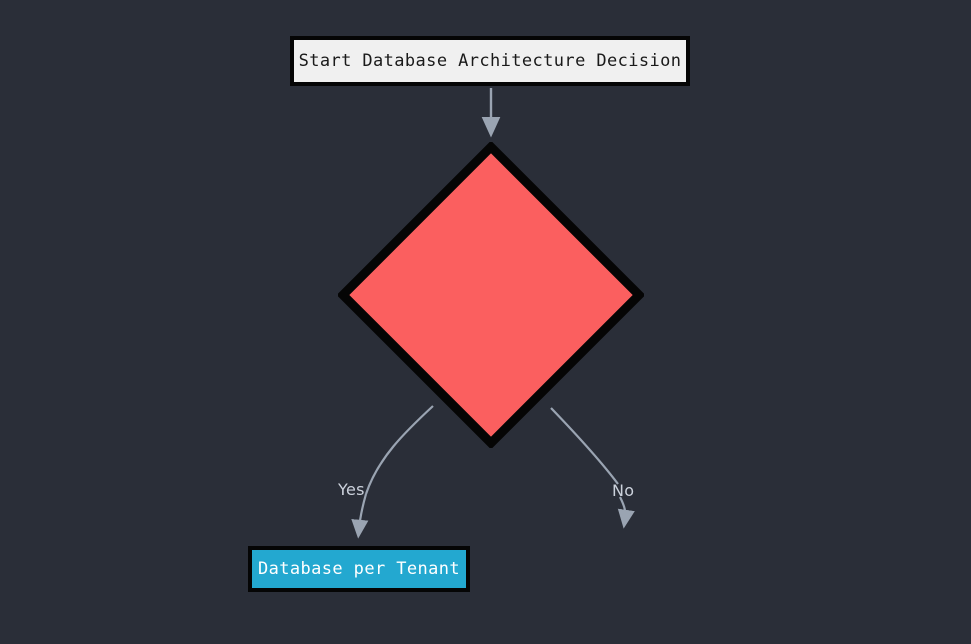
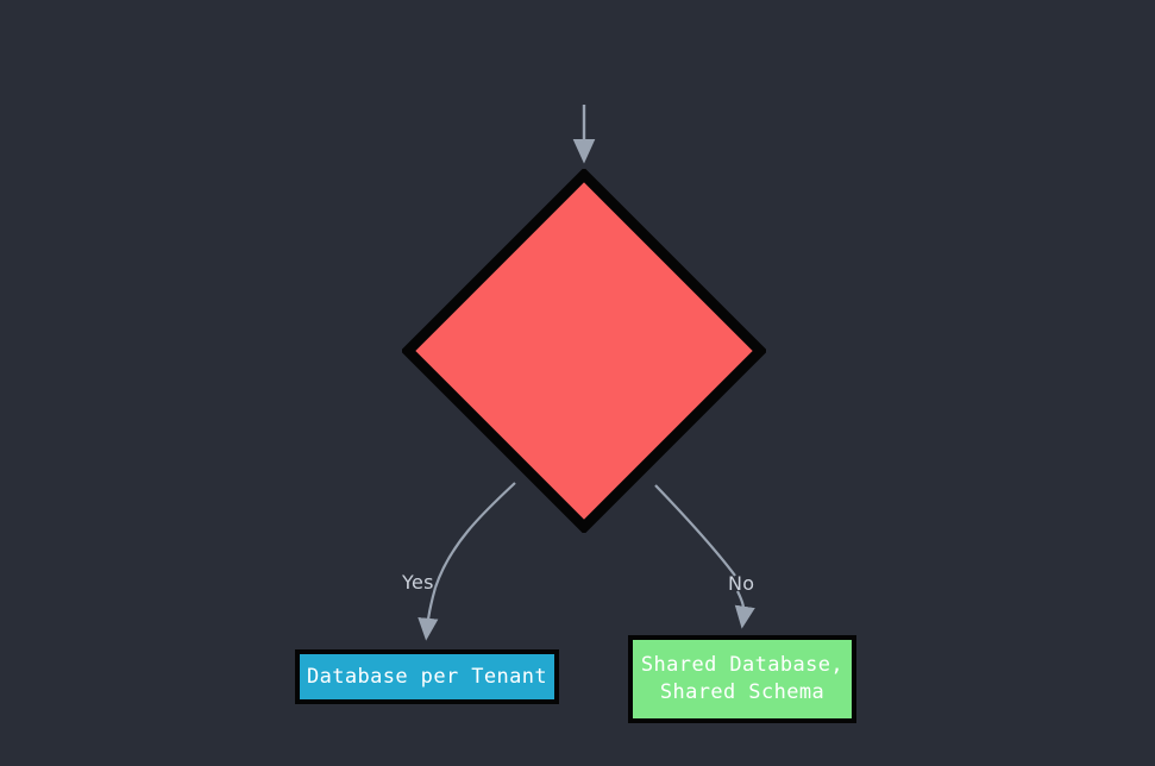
- Start Database Architecture Decision
  Database per Tenant
+ Shared Database,
+ Shared Schema
  Yes
  No
